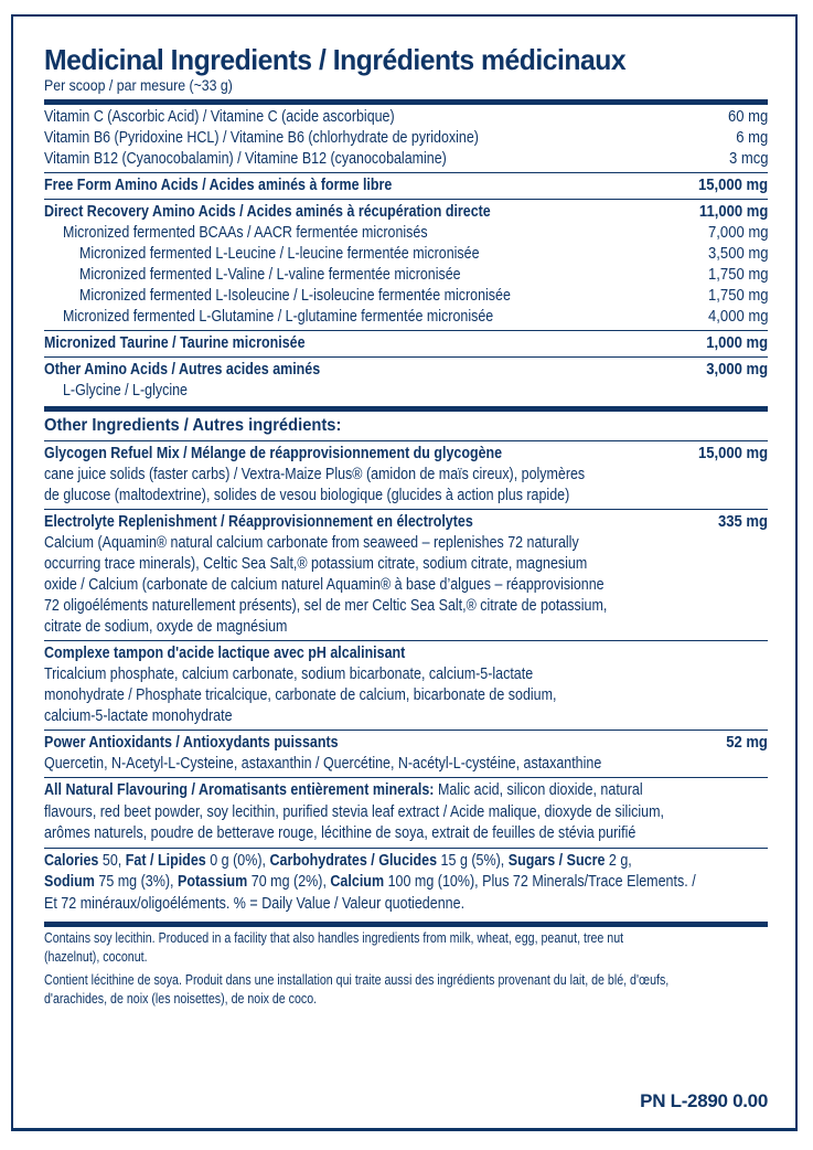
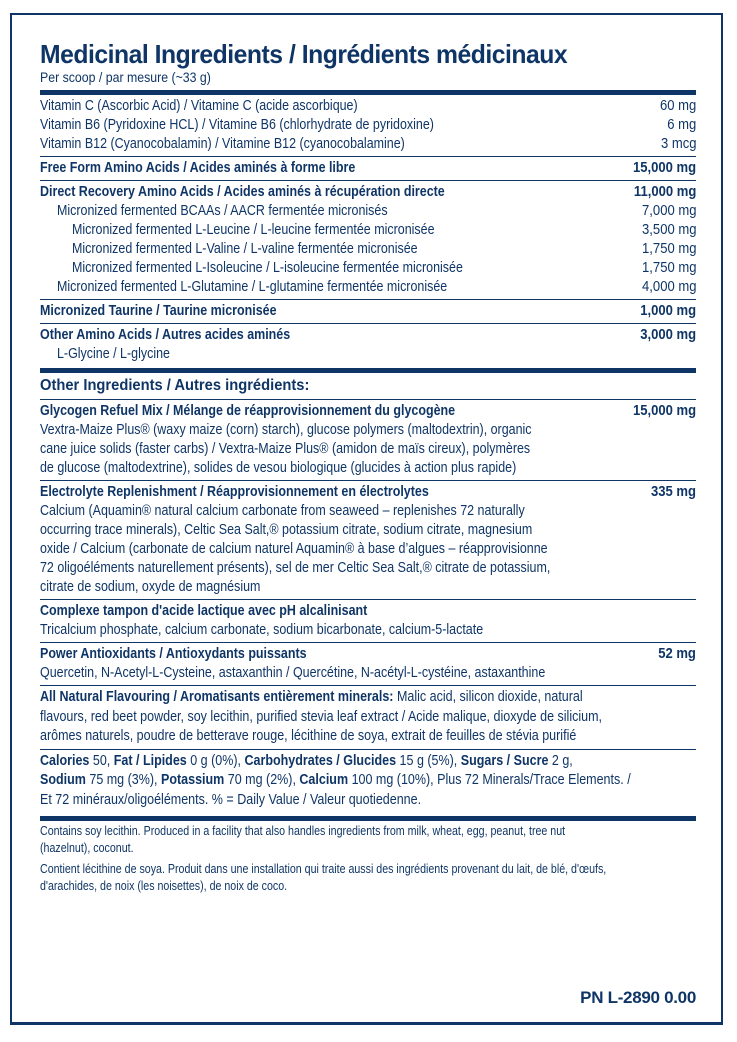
  Medicinal Ingredients / Ingrédients médicinaux
  Per scoop / par mesure (~33 g)
  Vitamin C (Ascorbic Acid) / Vitamine C (acide ascorbique)
  60 mg
  Vitamin B6 (Pyridoxine HCL) / Vitamine B6 (chlorhydrate de pyridoxine)
  6 mg
  Vitamin B12 (Cyanocobalamin) / Vitamine B12 (cyanocobalamine)
  3 mcg
  Free Form Amino Acids / Acides aminés à forme libre
  15,000 mg
  Direct Recovery Amino Acids / Acides aminés à récupération directe
  11,000 mg
  Micronized fermented BCAAs / AACR fermentée micronisés
  7,000 mg
  Micronized fermented L-Leucine / L-leucine fermentée micronisée
  3,500 mg
  Micronized fermented L-Valine / L-valine fermentée micronisée
  1,750 mg
  Micronized fermented L-Isoleucine / L-isoleucine fermentée micronisée
  1,750 mg
  Micronized fermented L-Glutamine / L-glutamine fermentée micronisée
  4,000 mg
  Micronized Taurine / Taurine micronisée
  1,000 mg
  Other Amino Acids / Autres acides aminés
  3,000 mg
  L-Glycine / L-glycine
  Other Ingredients / Autres ingrédients:
  Glycogen Refuel Mix / Mélange de réapprovisionnement du glycogène
  15,000 mg
+ Vextra-Maize Plus® (waxy maize (corn) starch), glucose polymers (maltodextrin), organic
  cane juice solids (faster carbs) / Vextra-Maize Plus® (amidon de maïs cireux), polymères
  de glucose (maltodextrine), solides de vesou biologique (glucides à action plus rapide)
  Electrolyte Replenishment / Réapprovisionnement en électrolytes
  335 mg
  Calcium (Aquamin® natural calcium carbonate from seaweed – replenishes 72 naturally
  occurring trace minerals), Celtic Sea Salt,® potassium citrate, sodium citrate, magnesium
  oxide / Calcium (carbonate de calcium naturel Aquamin® à base d’algues – réapprovisionne
  72 oligoéléments naturellement présents), sel de mer Celtic Sea Salt,® citrate de potassium,
  citrate de sodium, oxyde de magnésium
  Complexe tampon d'acide lactique avec pH alcalinisant
  Tricalcium phosphate, calcium carbonate, sodium bicarbonate, calcium-5-lactate
- monohydrate / Phosphate tricalcique, carbonate de calcium, bicarbonate de sodium,
- calcium-5-lactate monohydrate
  Power Antioxidants / Antioxydants puissants
  52 mg
  Quercetin, N-Acetyl-L-Cysteine, astaxanthin / Quercétine, N-acétyl-L-cystéine, astaxanthine
  All Natural Flavouring / Aromatisants entièrement minerals: Malic acid, silicon dioxide, natural
  flavours, red beet powder, soy lecithin, purified stevia leaf extract / Acide malique, dioxyde de silicium,
  arômes naturels, poudre de betterave rouge, lécithine de soya, extrait de feuilles de stévia purifié
  Calories 50, Fat / Lipides 0 g (0%), Carbohydrates / Glucides 15 g (5%), Sugars / Sucre 2 g,
  Sodium 75 mg (3%), Potassium 70 mg (2%), Calcium 100 mg (10%), Plus 72 Minerals/Trace Elements. /
  Et 72 minéraux/oligoéléments. % = Daily Value / Valeur quotiedenne.
  Contains soy lecithin. Produced in a facility that also handles ingredients from milk, wheat, egg, peanut, tree nut
  (hazelnut), coconut.
  Contient lécithine de soya. Produit dans une installation qui traite aussi des ingrédients provenant du lait, de blé, d'œufs,
  d'arachides, de noix (les noisettes), de noix de coco.
  PN L-2890 0.00
